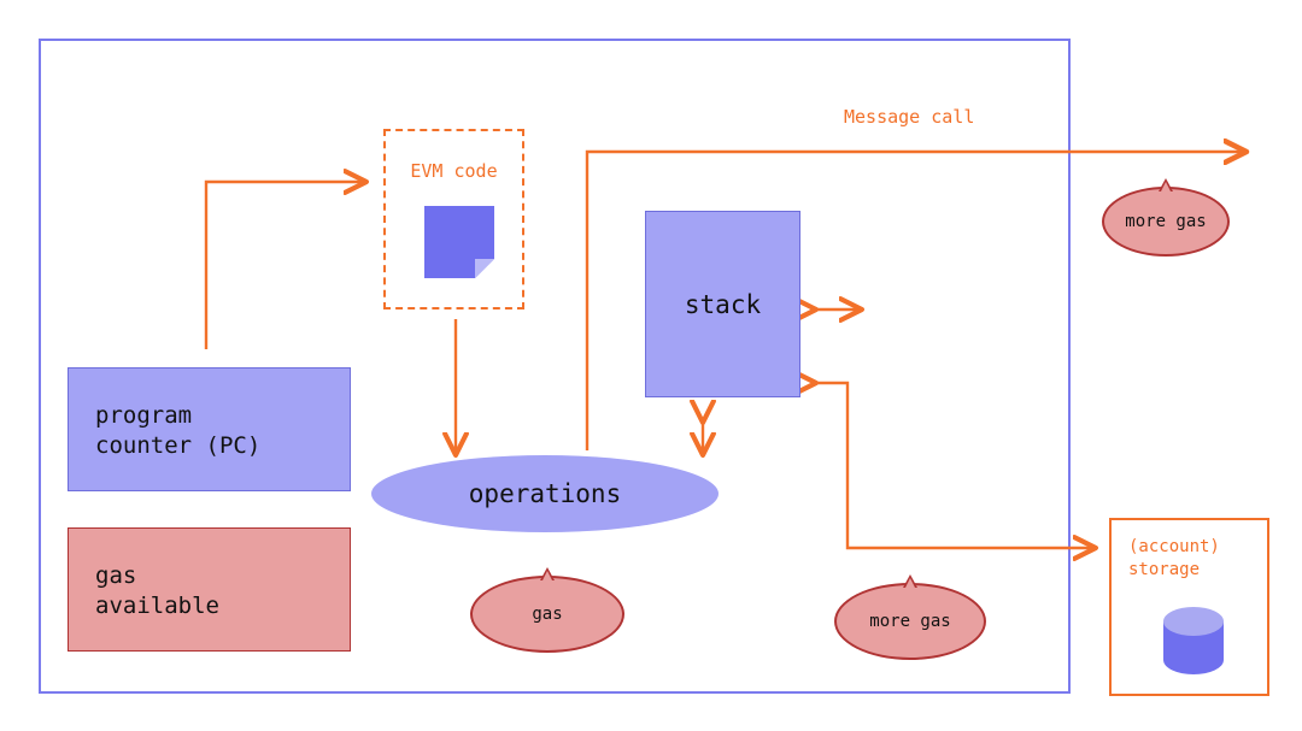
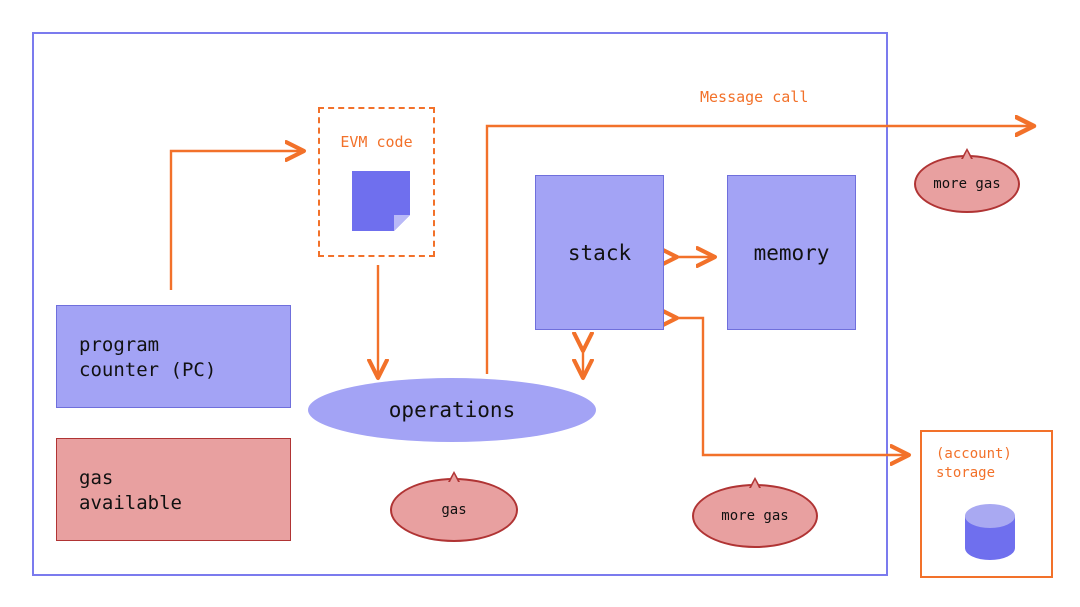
  program
  counter (PC)
  gas
  available
  EVM code
  stack
+ memory
  operations
  gas
  more gas
  more gas
  (account)
  storage
  Message call
